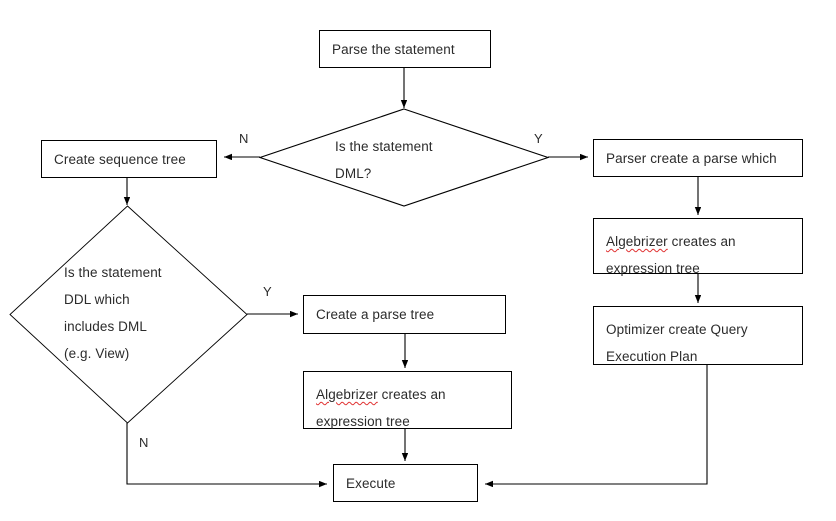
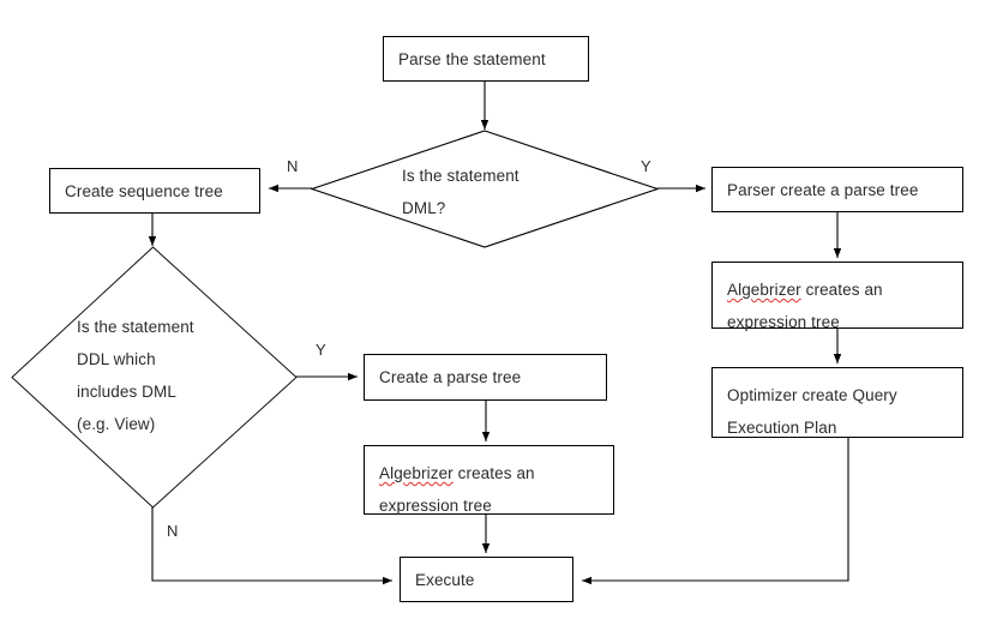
  Parse the statement
  Create sequence tree
- Parser create a parse which
+ Parser create a parse tree
  Algebrizer creates an
  expression tree
  Optimizer create Query
  Execution Plan
  Create a parse tree
  Algebrizer creates an
  expression tree
  Execute
  Is the statement
  DML?
  Is the statement
  DDL which
  includes DML
  (e.g. View)
  N
  Y
  Y
  N
